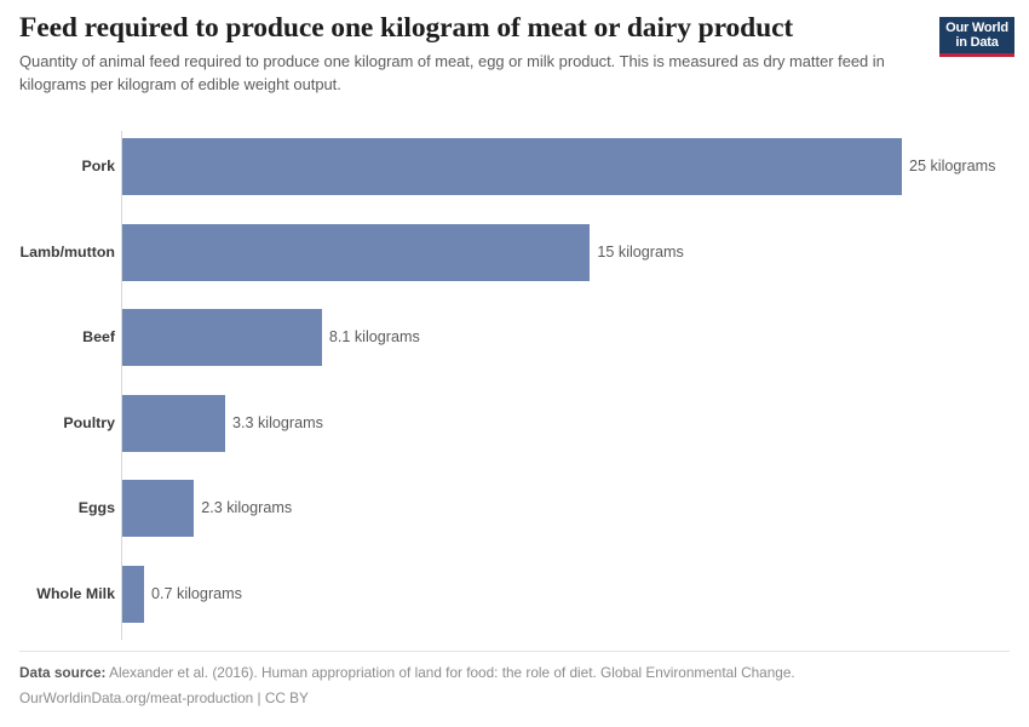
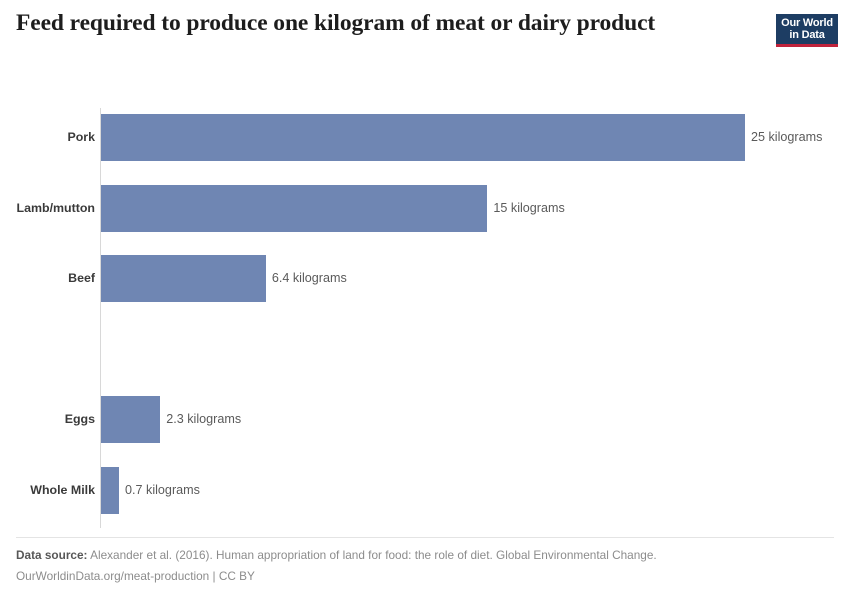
  Feed required to produce one kilogram of meat or dairy product
- Quantity of animal feed required to produce one kilogram of meat, egg or milk product. This is measured as dry matter feed in kilograms per kilogram of edible weight output.
  Our World
  in Data
  Pork
  25 kilograms
  Lamb/mutton
  15 kilograms
  Beef
- 8.1 kilograms
+ 6.4 kilograms
- Poultry
- 3.3 kilograms
  Eggs
  2.3 kilograms
  Whole Milk
  0.7 kilograms
  Data source: Alexander et al. (2016). Human appropriation of land for food: the role of diet. Global Environmental Change.
  OurWorldinData.org/meat-production | CC BY
